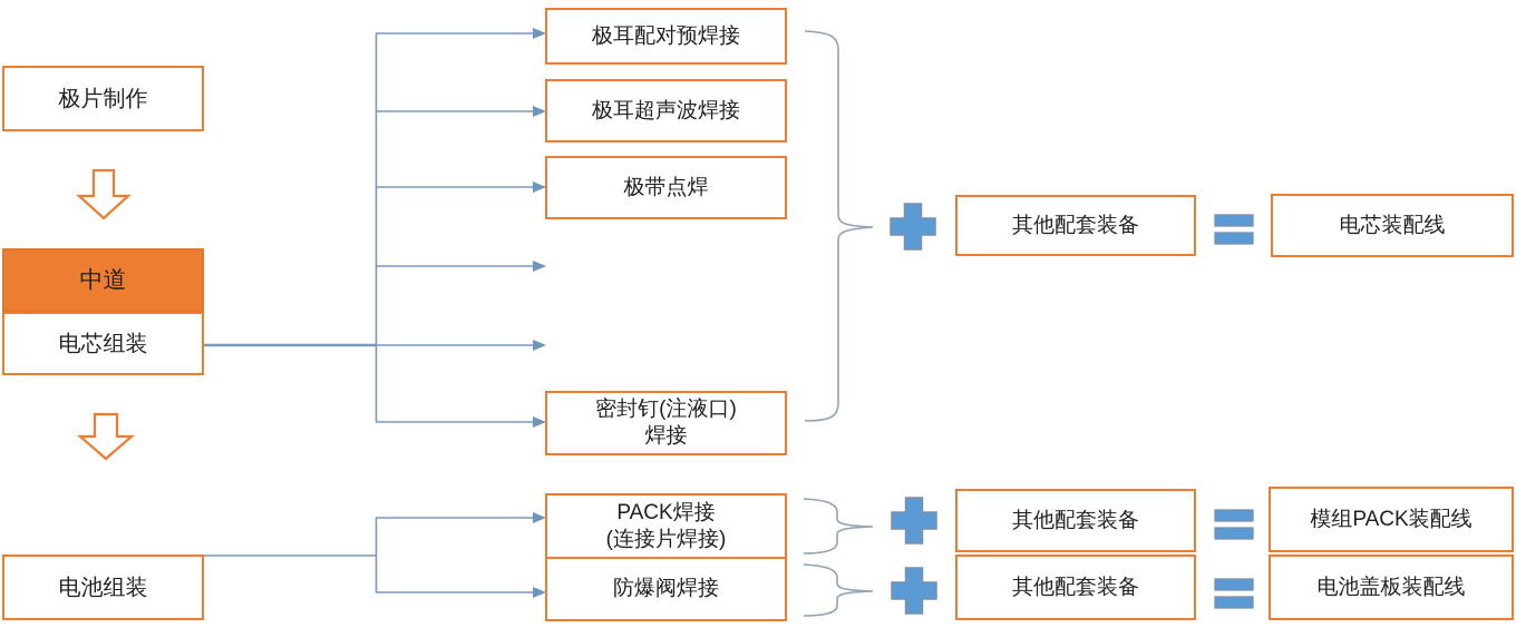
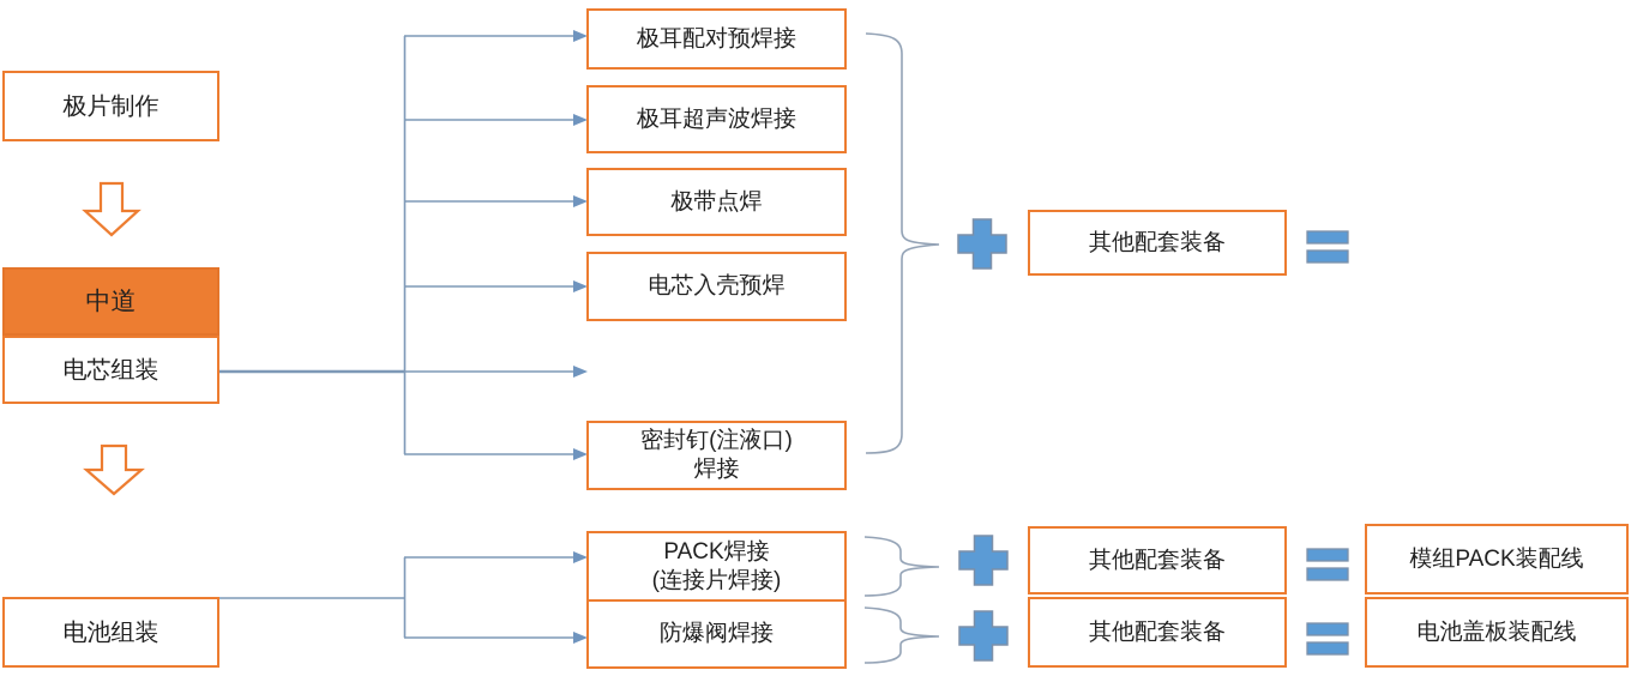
  极片制作
  中道
  电芯组装
  电池组装
  极耳配对预焊接
  极耳超声波焊接
  极带点焊
+ 电芯入壳预焊
  密封钉(注液口)
  焊接
  PACK焊接
  (连接片焊接)
  防爆阀焊接
  其他配套装备
- 电芯装配线
  其他配套装备
  模组PACK装配线
  其他配套装备
  电池盖板装配线
